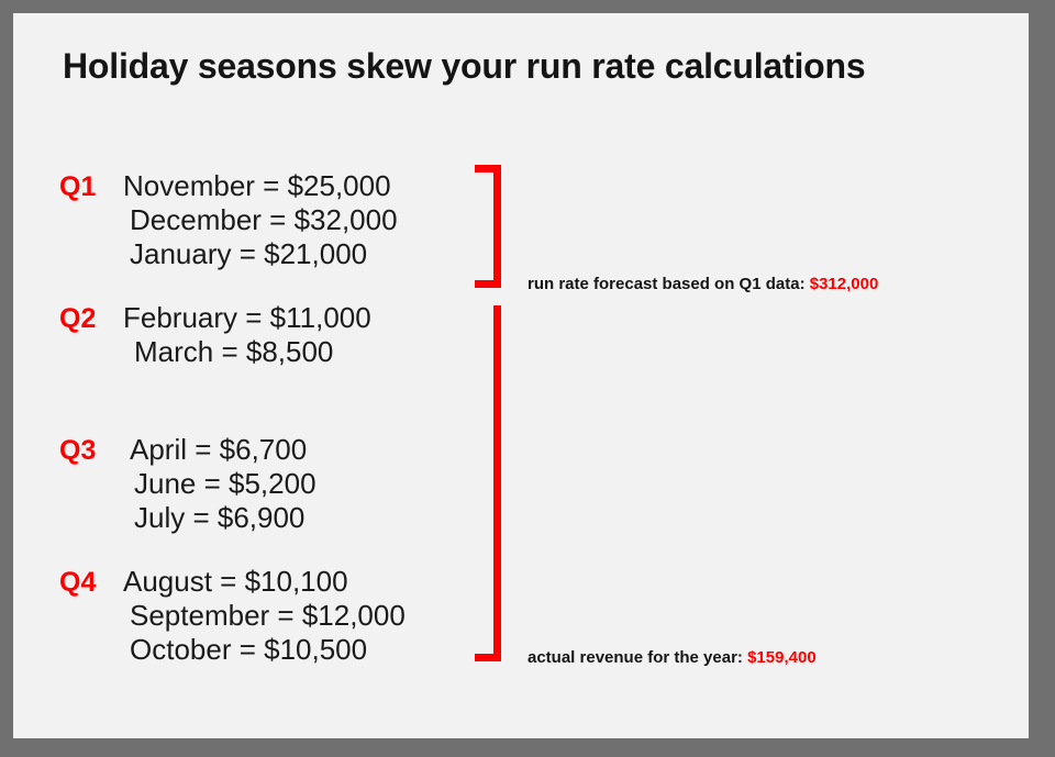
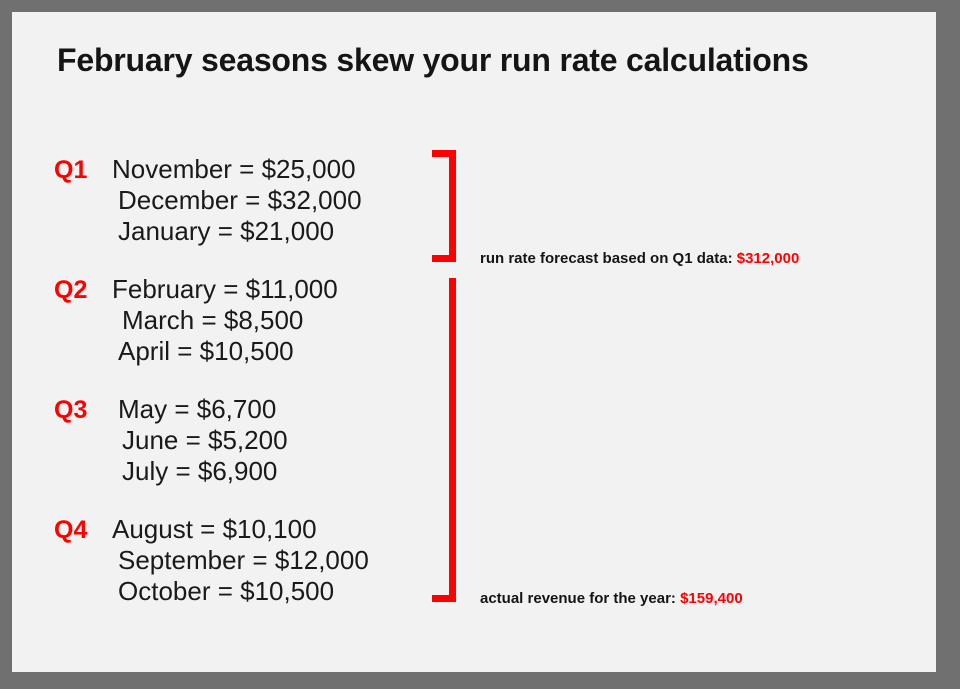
- Holiday seasons skew your run rate calculations
+ February seasons skew your run rate calculations
  Q1
  November = $25,000
  December = $32,000
  January = $21,000
  Q2
  February = $11,000
  March = $8,500
+ April = $10,500
  Q3
- April = $6,700
+ May = $6,700
  June = $5,200
  July = $6,900
  Q4
  August = $10,100
  September = $12,000
  October = $10,500
  run rate forecast based on Q1 data: $312,000
  actual revenue for the year: $159,400
